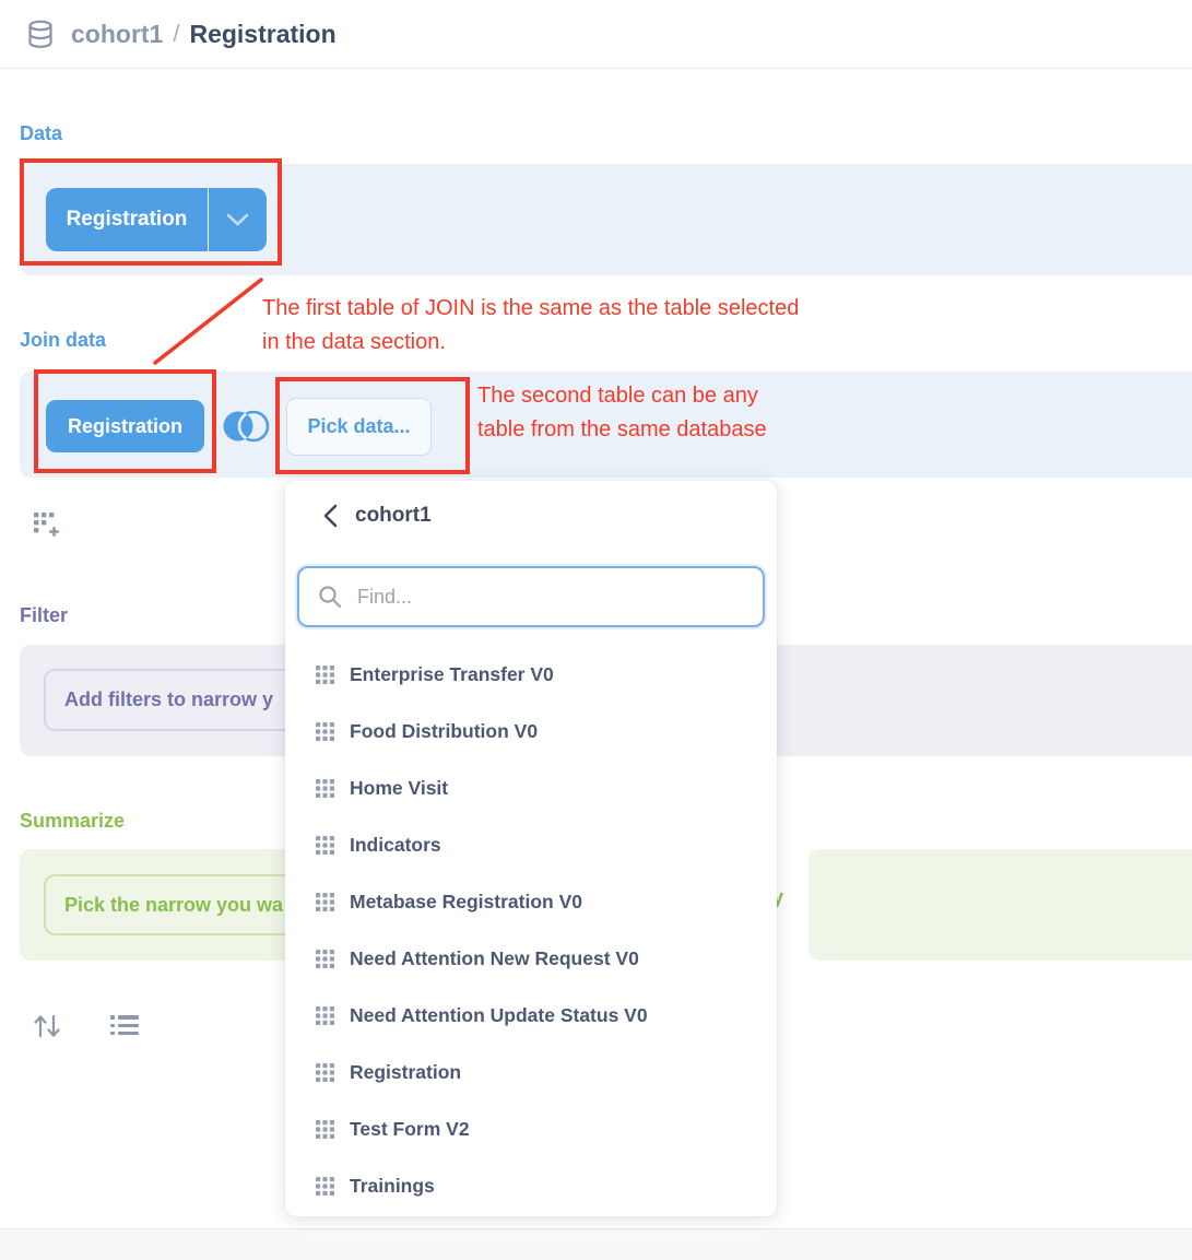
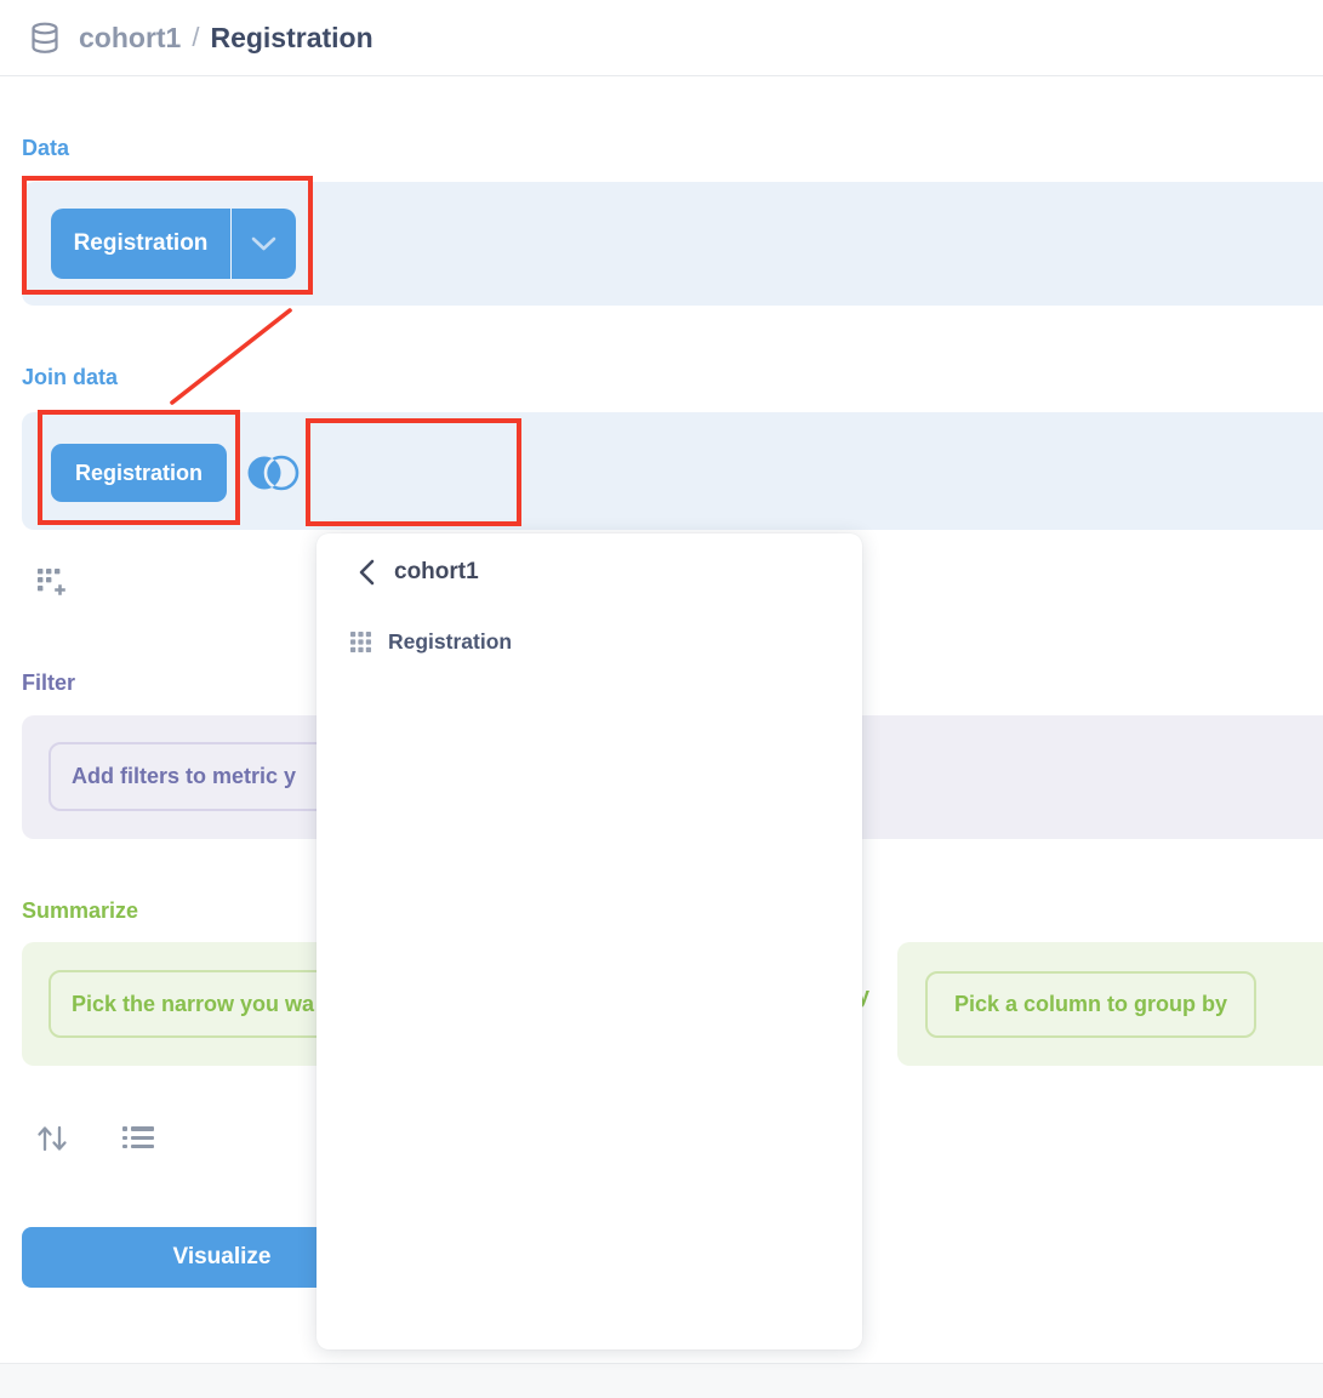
  cohort1
  /
  Registration
  Data
  Registration
  Join data
  Registration
- Pick data...
  Filter
- Add filters to narrow y
+ Add filters to metric y
  Summarize
  Pick the narrow you wa
  y
+ Pick a column to group by
+ Visualize
  cohort1
- Find...
- Enterprise Transfer V0
- Food Distribution V0
- Home Visit
- Indicators
- Metabase Registration V0
- Need Attention New Request V0
- Need Attention Update Status V0
  Registration
- Test Form V2
- Trainings
- The first table of JOIN is the same as the table selected
- in the data section.
- The second table can be any
- table from the same database
